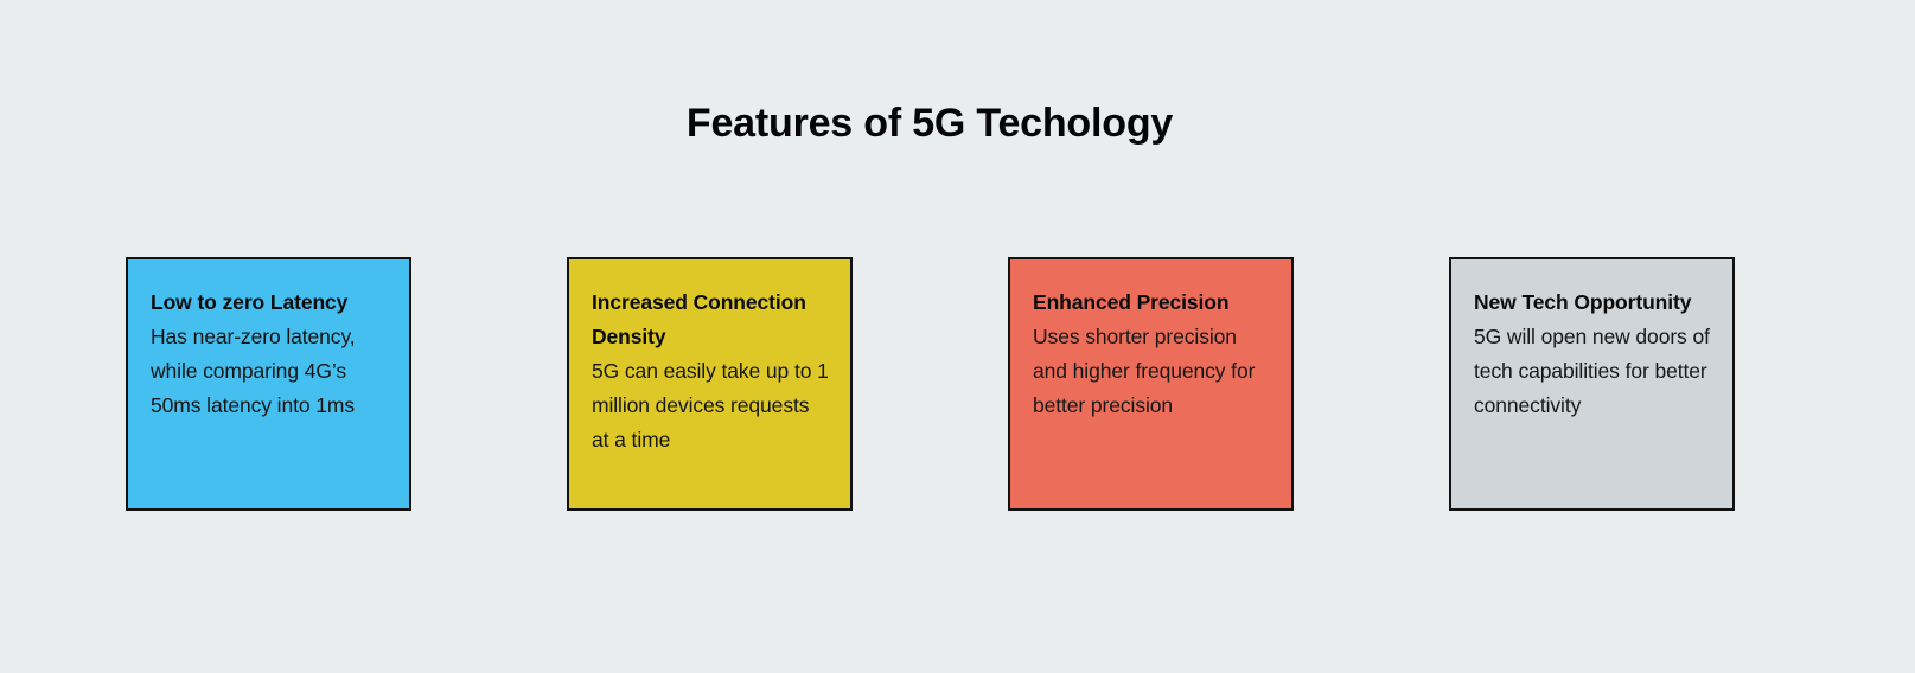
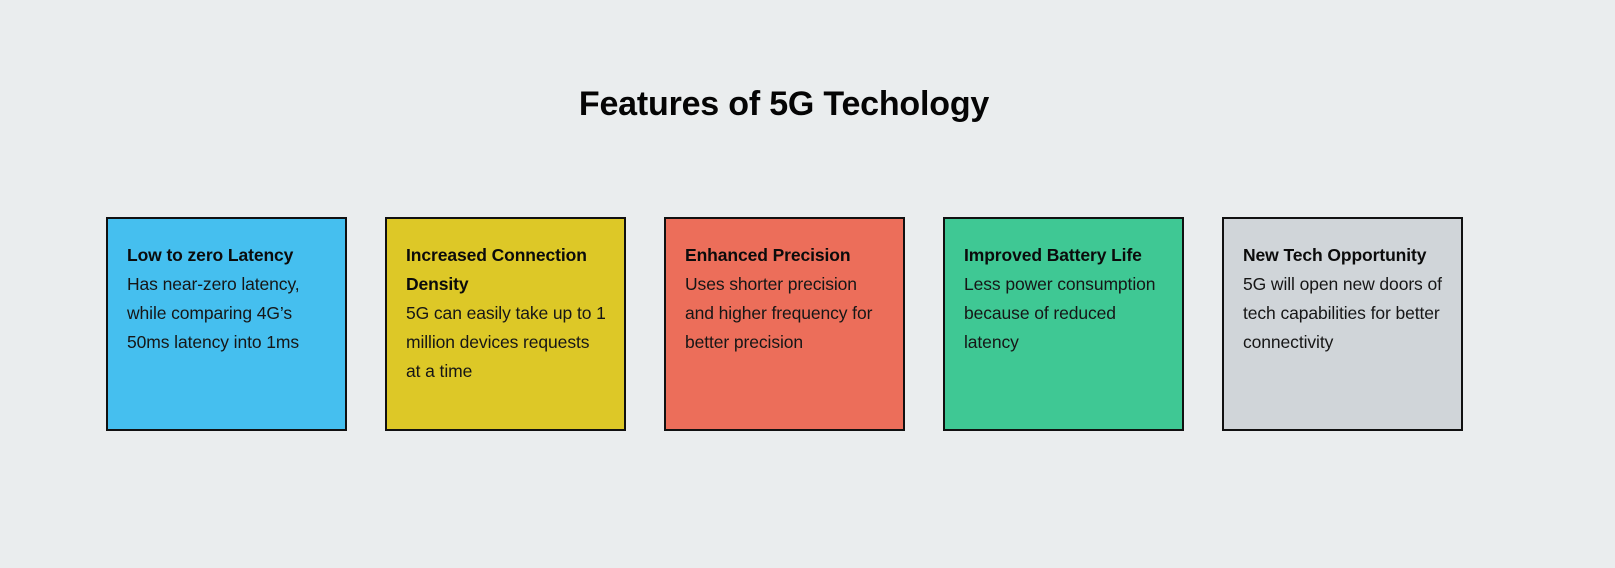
  Features of 5G Techology
  Low to zero Latency
  Has near-zero latency, while comparing 4G’s 50ms latency into 1ms
  Increased Connection Density
  5G can easily take up to 1 million devices requests at a time
  Enhanced Precision
  Uses shorter precision and higher frequency for better precision
+ Improved Battery Life
+ Less power consumption because of reduced latency
  New Tech Opportunity
  5G will open new doors of tech capabilities for better connectivity
